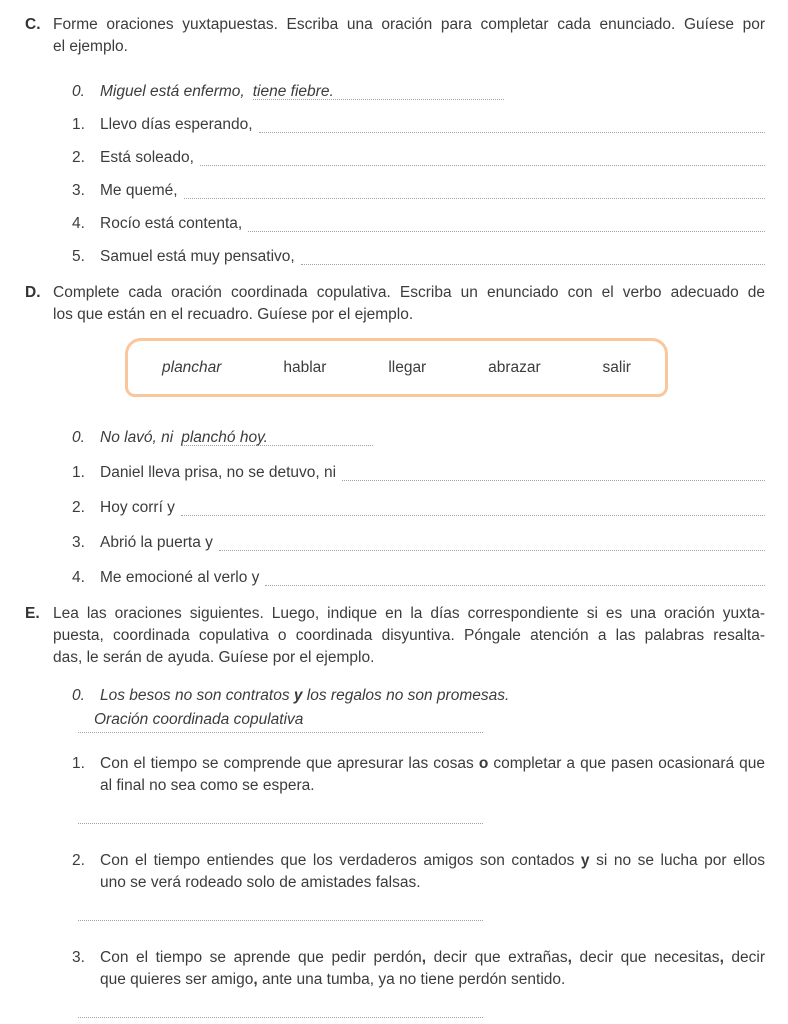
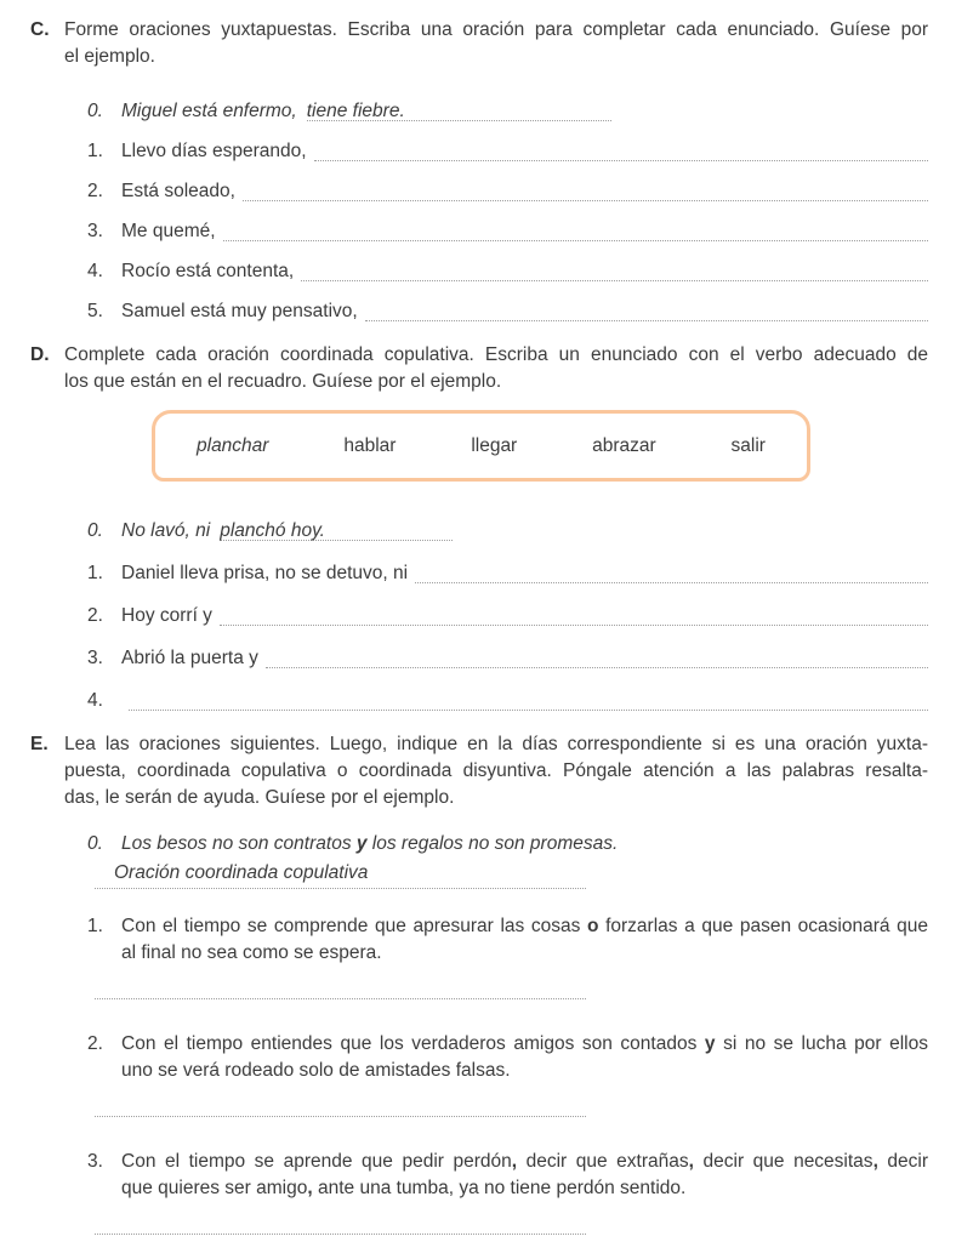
  C.
  Forme oraciones yuxtapuestas. Escriba una oración para completar cada enunciado. Guíese por
  el ejemplo.
  0.
  Miguel está enfermo,
  tiene fiebre.
  1.
  Llevo días esperando,
  2.
  Está soleado,
  3.
  Me quemé,
  4.
  Rocío está contenta,
  5.
  Samuel está muy pensativo,
  D.
  Complete cada oración coordinada copulativa. Escriba un enunciado con el verbo adecuado de
  los que están en el recuadro. Guíese por el ejemplo.
  planchar
  hablar
  llegar
  abrazar
  salir
  0.
  No lavó, ni
  planchó hoy.
  1.
  Daniel lleva prisa, no se detuvo, ni
  2.
  Hoy corrí y
  3.
  Abrió la puerta y
  4.
- Me emocioné al verlo y
  E.
  Lea las oraciones siguientes. Luego, indique en la días correspondiente si es una oración yuxta-
  puesta, coordinada copulativa o coordinada disyuntiva. Póngale atención a las palabras resalta-
  das, le serán de ayuda. Guíese por el ejemplo.
  0.
  Los besos no son contratos y los regalos no son promesas.
  Oración coordinada copulativa
  1.
- Con el tiempo se comprende que apresurar las cosas o completar a que pasen ocasionará que
+ Con el tiempo se comprende que apresurar las cosas o forzarlas a que pasen ocasionará que
  al final no sea como se espera.
  2.
  Con el tiempo entiendes que los verdaderos amigos son contados y si no se lucha por ellos
  uno se verá rodeado solo de amistades falsas.
  3.
  Con el tiempo se aprende que pedir perdón, decir que extrañas, decir que necesitas, decir
  que quieres ser amigo, ante una tumba, ya no tiene perdón sentido.
